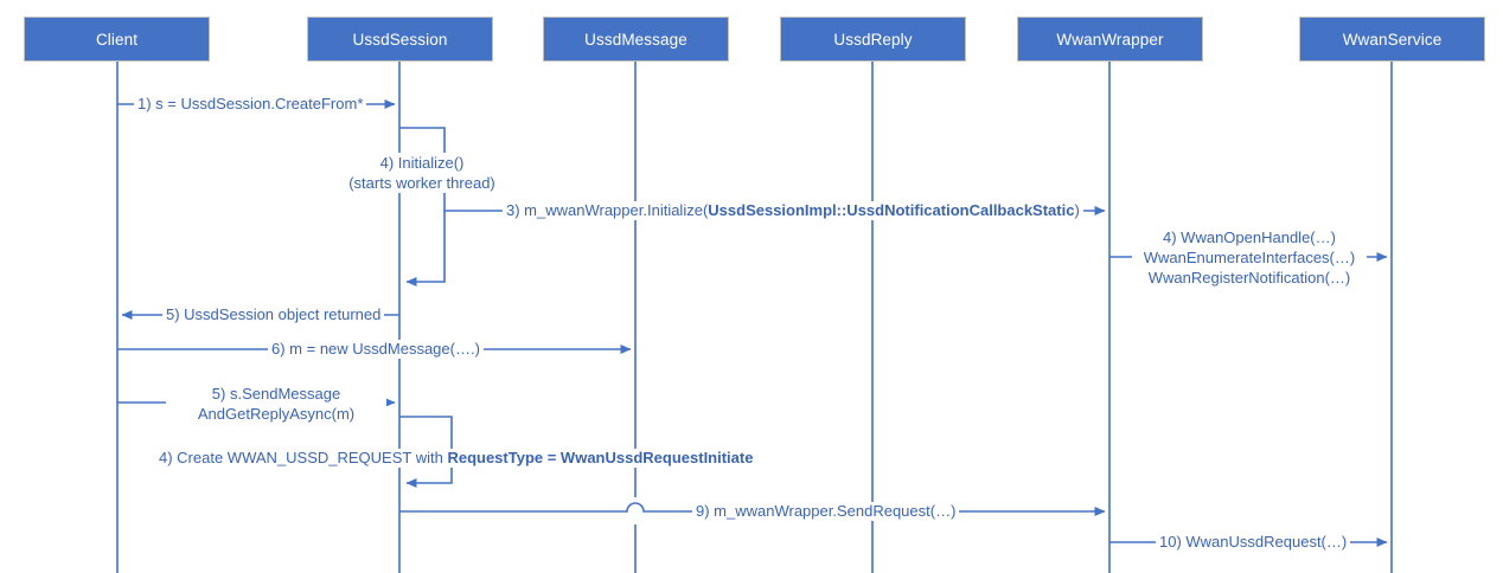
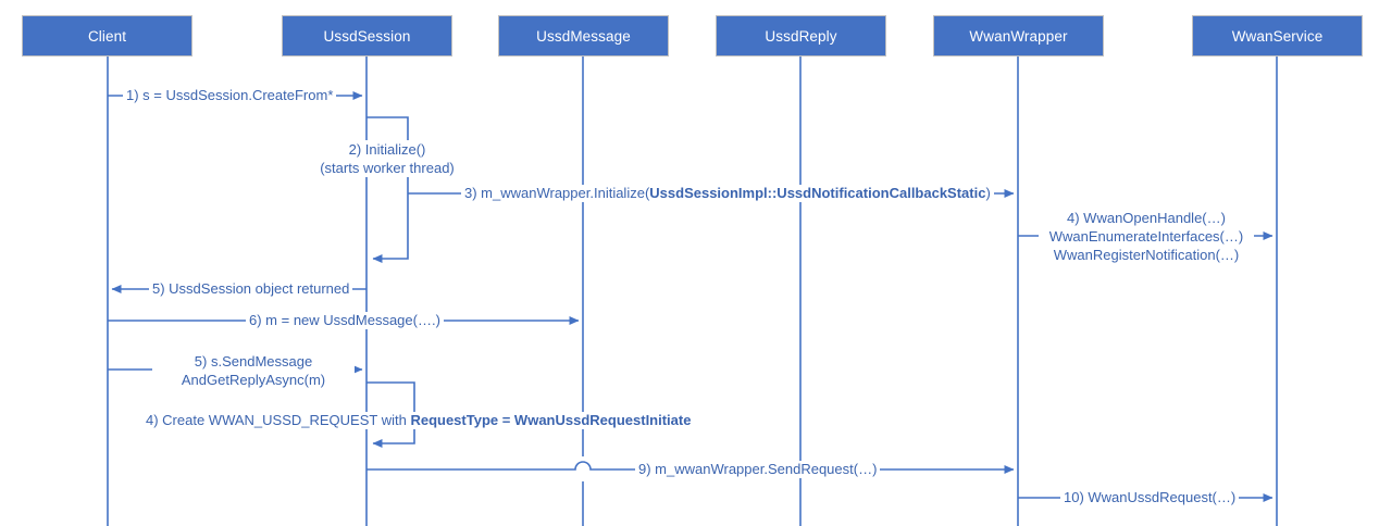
  Client
  UssdSession
  UssdMessage
  UssdReply
  WwanWrapper
  WwanService
  1) s = UssdSession.CreateFrom*
- 4) Initialize()
+ 2) Initialize()
  (starts worker thread)
  3) m_wwanWrapper.Initialize(UssdSessionImpl::UssdNotificationCallbackStatic)
  4) WwanOpenHandle(…)
  WwanEnumerateInterfaces(…)
  WwanRegisterNotification(…)
  5) UssdSession object returned
  6) m = new UssdMessage(….)
  5) s.SendMessage
  AndGetReplyAsync(m)
  4) Create WWAN_USSD_REQUEST with RequestType = WwanUssdRequestInitiate
  9) m_wwanWrapper.SendRequest(…)
  10) WwanUssdRequest(…)
